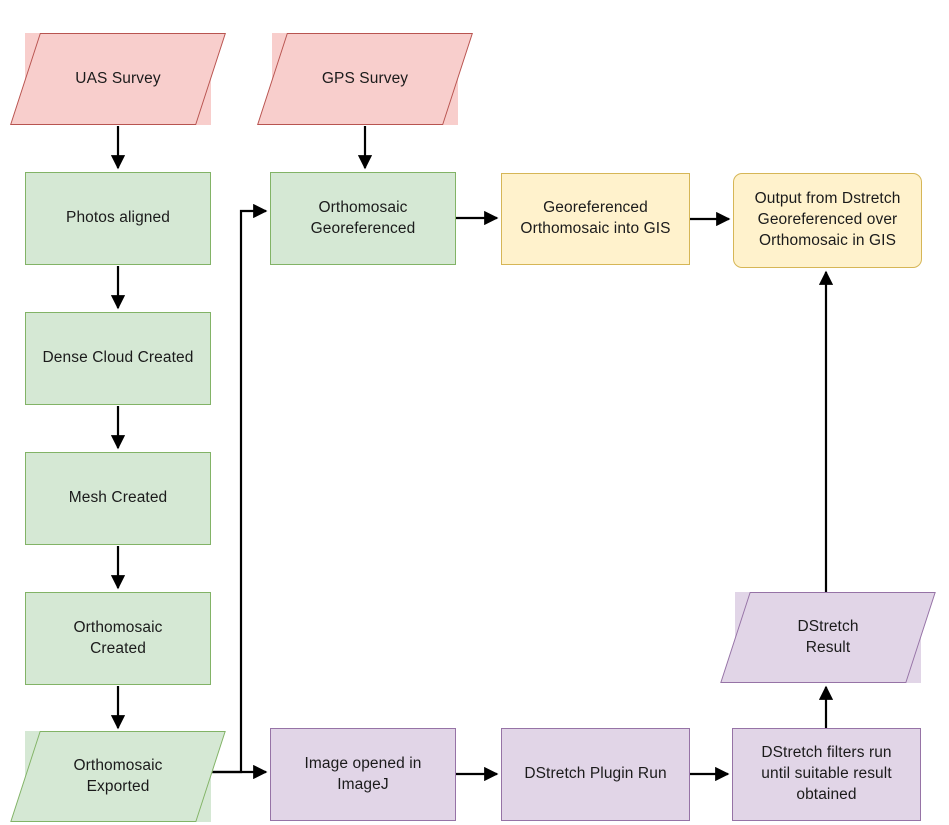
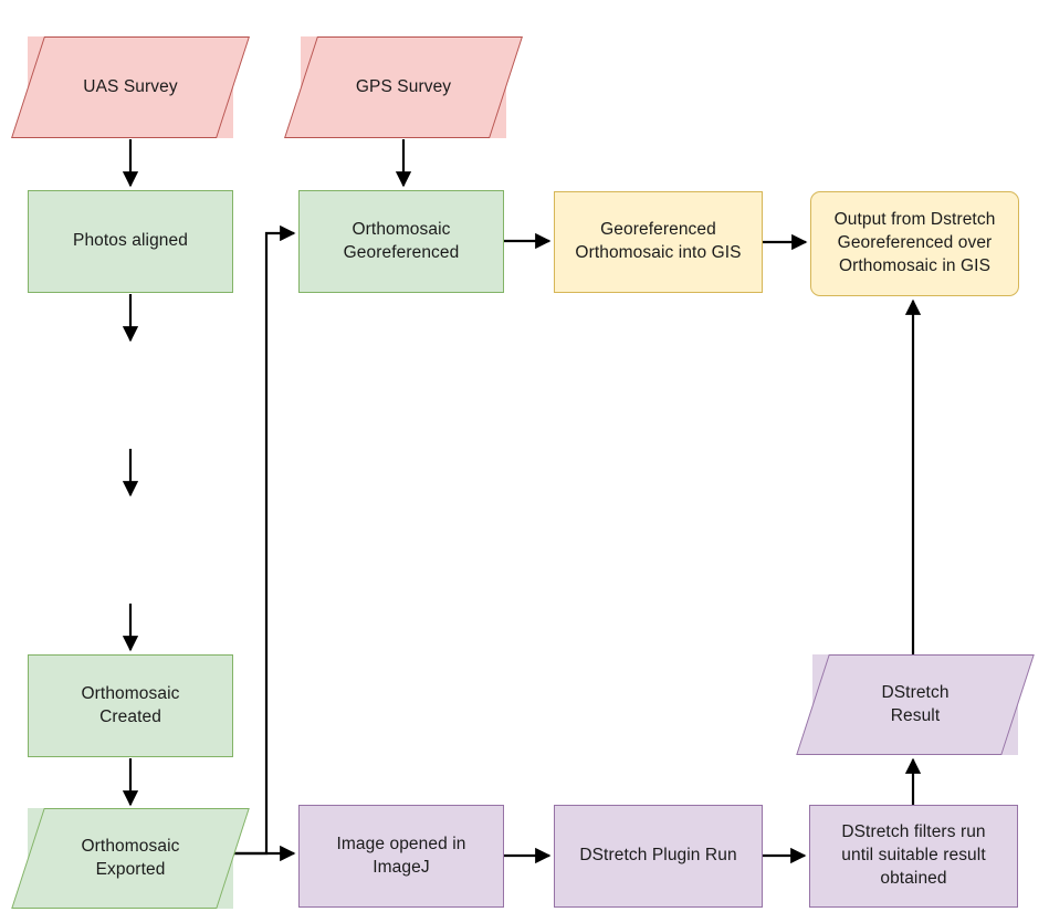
  UAS Survey
  GPS Survey
  Photos aligned
  Orthomosaic
  Georeferenced
  Georeferenced
  Orthomosaic into GIS
  Output from Dstretch
  Georeferenced over
  Orthomosaic in GIS
- Dense Cloud Created
- Mesh Created
  Orthomosaic
  Created
  Orthomosaic
  Exported
  Image opened in
  ImageJ
  DStretch Plugin Run
  DStretch filters run
  until suitable result
  obtained
  DStretch
  Result
